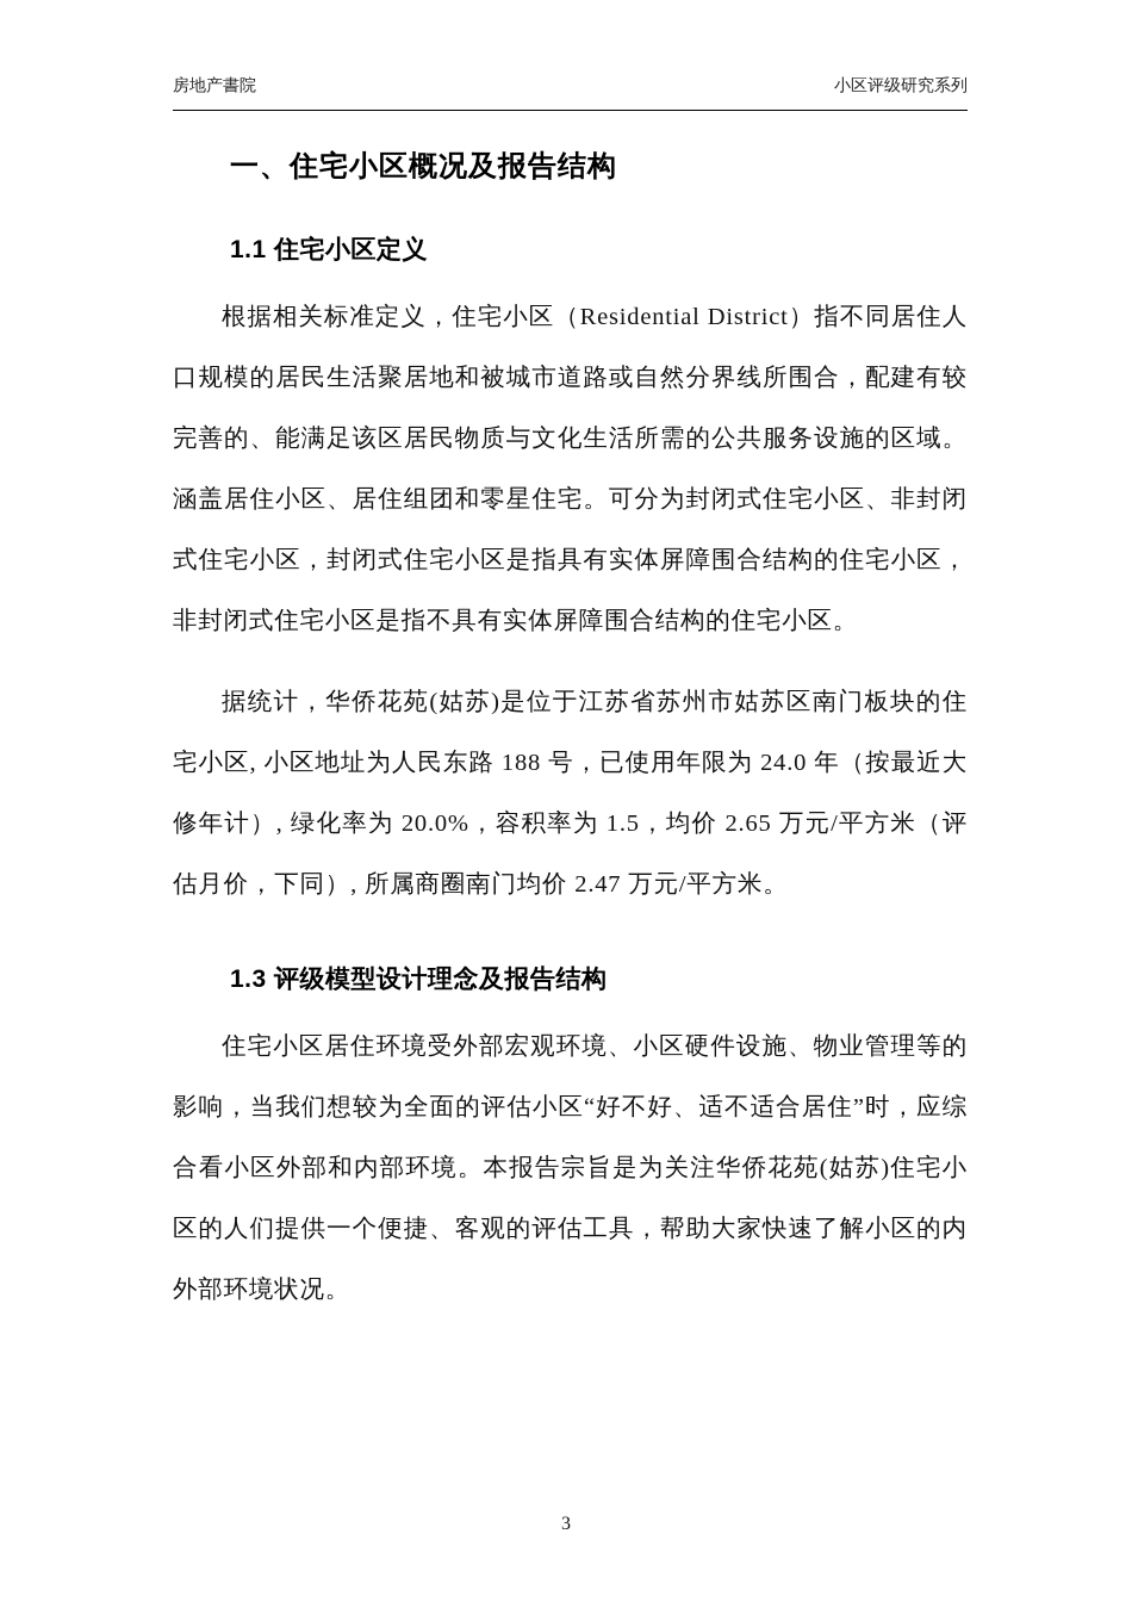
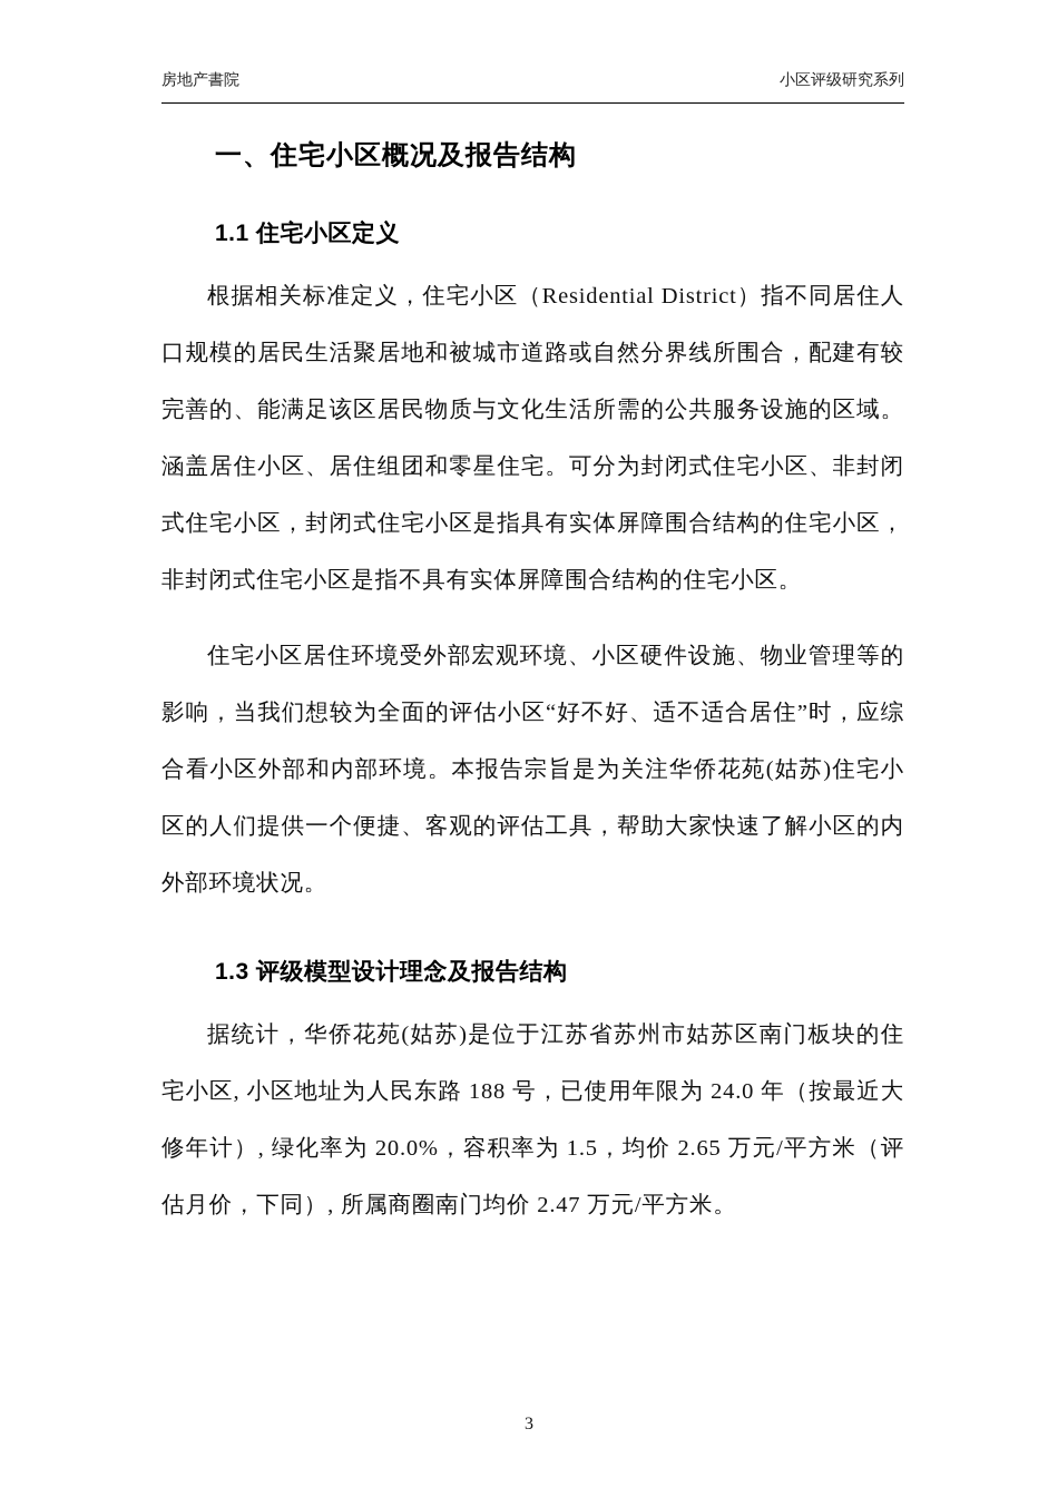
  房地产書院
  小区评级研究系列
  一、住宅小区概况及报告结构
  1.1 住宅小区定义
  根据相关标准定义，住宅小区（Residential District）指不同居住人口规模的居民生活聚居地和被城市道路或自然分界线所围合，配建有较完善的、能满足该区居民物质与文化生活所需的公共服务设施的区域。涵盖居住小区、居住组团和零星住宅。可分为封闭式住宅小区、非封闭式住宅小区，封闭式住宅小区是指具有实体屏障围合结构的住宅小区，非封闭式住宅小区是指不具有实体屏障围合结构的住宅小区。
- 据统计，华侨花苑(姑苏)是位于江苏省苏州市姑苏区南门板块的住宅小区, 小区地址为人民东路 188 号，已使用年限为 24.0 年（按最近大修年计）, 绿化率为 20.0%，容积率为 1.5，均价 2.65 万元/平方米（评估月价，下同）, 所属商圈南门均价 2.47 万元/平方米。
+ 住宅小区居住环境受外部宏观环境、小区硬件设施、物业管理等的影响，当我们想较为全面的评估小区“好不好、适不适合居住”时，应综合看小区外部和内部环境。本报告宗旨是为关注华侨花苑(姑苏)住宅小区的人们提供一个便捷、客观的评估工具，帮助大家快速了解小区的内外部环境状况。
  1.3 评级模型设计理念及报告结构
- 住宅小区居住环境受外部宏观环境、小区硬件设施、物业管理等的影响，当我们想较为全面的评估小区“好不好、适不适合居住”时，应综合看小区外部和内部环境。本报告宗旨是为关注华侨花苑(姑苏)住宅小区的人们提供一个便捷、客观的评估工具，帮助大家快速了解小区的内外部环境状况。
+ 据统计，华侨花苑(姑苏)是位于江苏省苏州市姑苏区南门板块的住宅小区, 小区地址为人民东路 188 号，已使用年限为 24.0 年（按最近大修年计）, 绿化率为 20.0%，容积率为 1.5，均价 2.65 万元/平方米（评估月价，下同）, 所属商圈南门均价 2.47 万元/平方米。
  3
